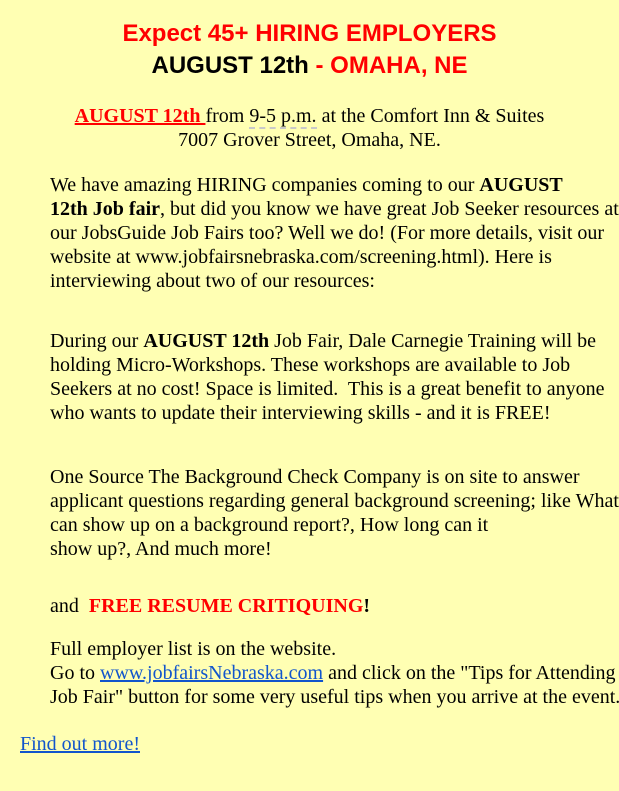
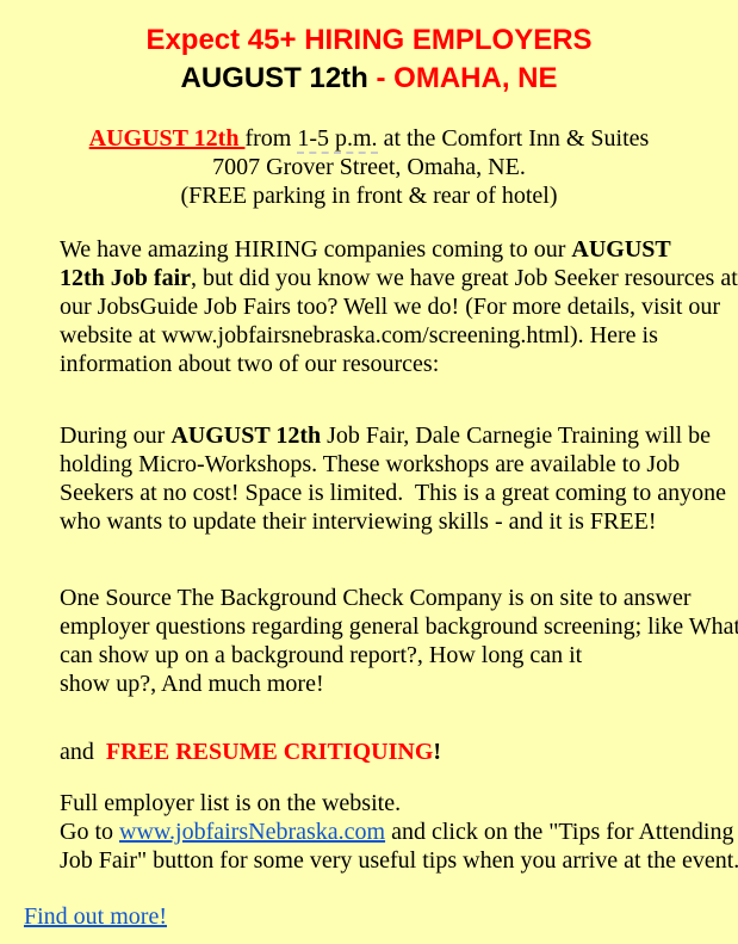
  Expect 45+ HIRING EMPLOYERS
  AUGUST 12th - OMAHA, NE
- AUGUST 12th from 9-5 p.m. at the Comfort Inn & Suites
+ AUGUST 12th from 1-5 p.m. at the Comfort Inn & Suites
  7007 Grover Street, Omaha, NE.
+ (FREE parking in front & rear of hotel)
  We have amazing HIRING companies coming to our AUGUST
  12th Job fair, but did you know we have great Job Seeker resources at
  our JobsGuide Job Fairs too? Well we do! (For more details, visit our
  website at www.jobfairsnebraska.com/screening.html). Here is
- interviewing about two of our resources:
+ information about two of our resources:
  During our AUGUST 12th Job Fair, Dale Carnegie Training will be
  holding Micro-Workshops. These workshops are available to Job
- Seekers at no cost! Space is limited. This is a great benefit to anyone
+ Seekers at no cost! Space is limited. This is a great coming to anyone
  who wants to update their interviewing skills - and it is FREE!
  One Source The Background Check Company is on site to answer
- applicant questions regarding general background screening; like What
+ employer questions regarding general background screening; like What
  can show up on a background report?, How long can it
  show up?, And much more!
  and FREE RESUME CRITIQUING!
  Full employer list is on the website.
  Go to www.jobfairsNebraska.com and click on the "Tips for Attending
  Job Fair" button for some very useful tips when you arrive at the event.
  Find out more!
